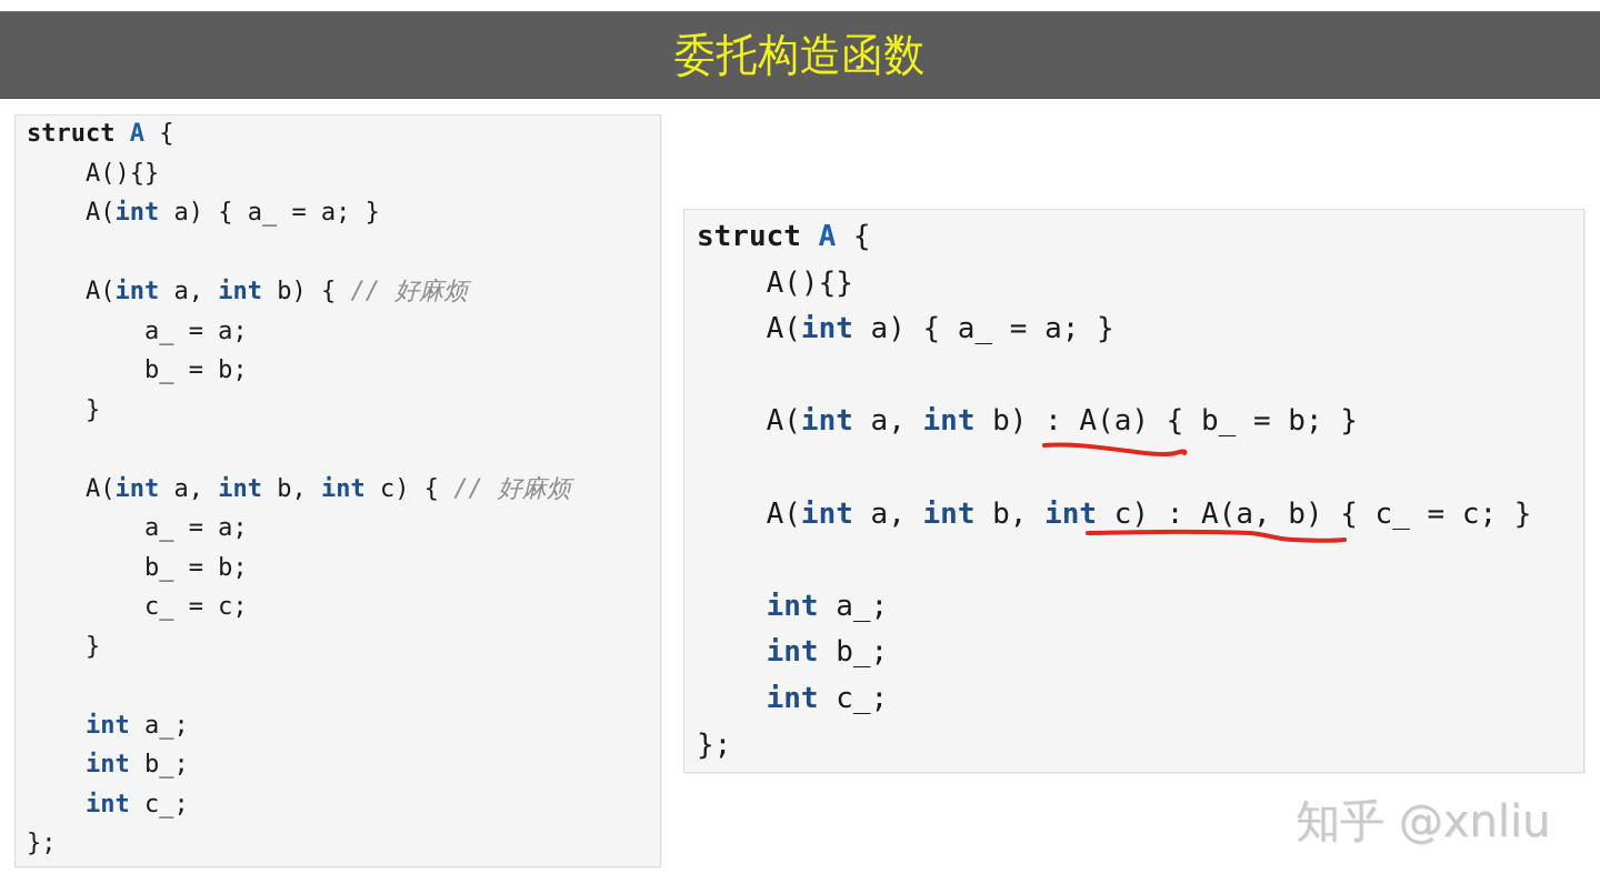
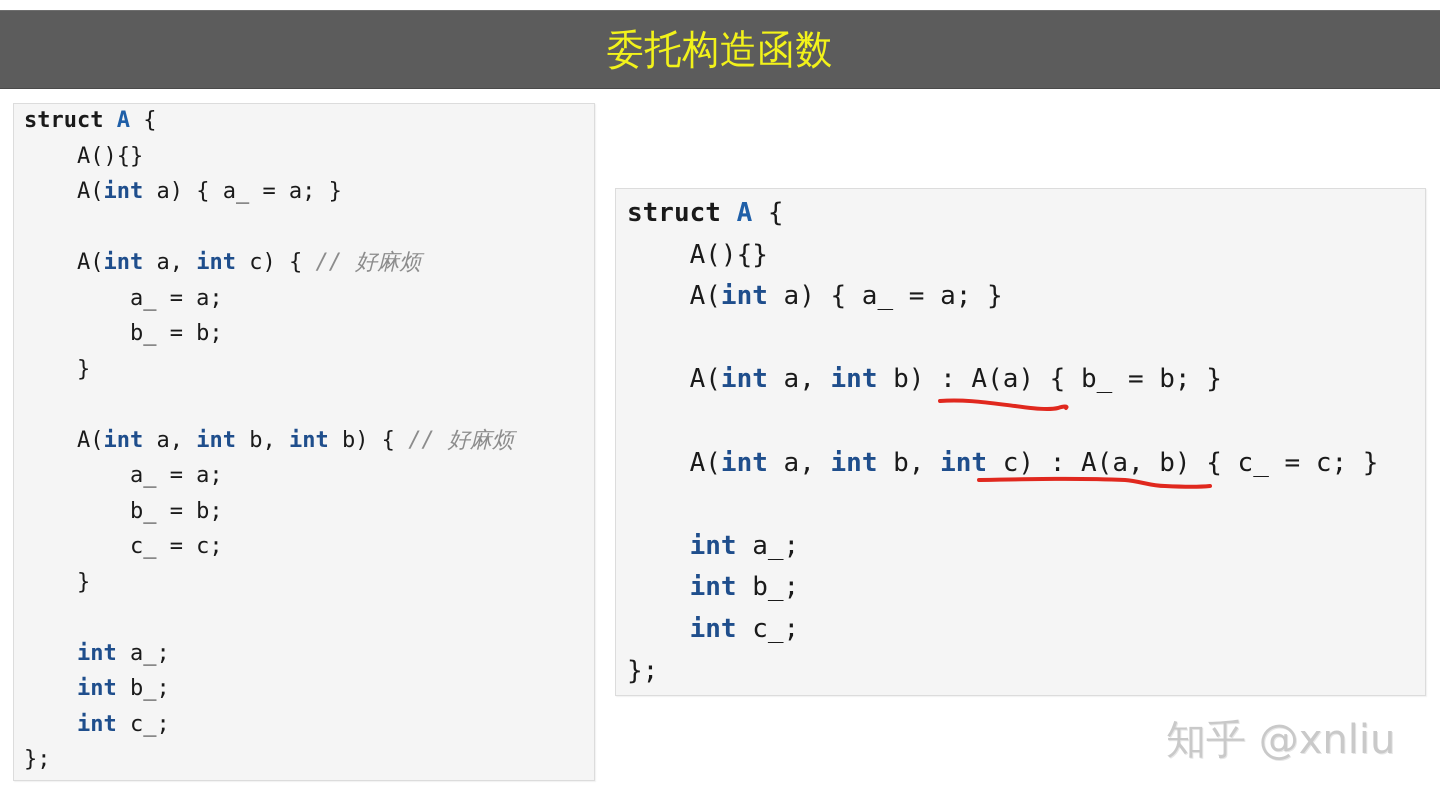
  委托构造函数
  struct A {
  A(){}
  A(int a) { a_ = a; }
- A(int a, int b) { // 好麻烦
+ A(int a, int c) { // 好麻烦
  a_ = a;
  b_ = b;
  }
- A(int a, int b, int c) { // 好麻烦
+ A(int a, int b, int b) { // 好麻烦
  a_ = a;
  b_ = b;
  c_ = c;
  }
  int a_;
  int b_;
  int c_;
  };
  struct A {
  A(){}
  A(int a) { a_ = a; }
  A(int a, int b) : A(a) { b_ = b; }
  A(int a, int b, int c) : A(a, b) { c_ = c; }
  int a_;
  int b_;
  int c_;
  };
  知乎 @xnliu
